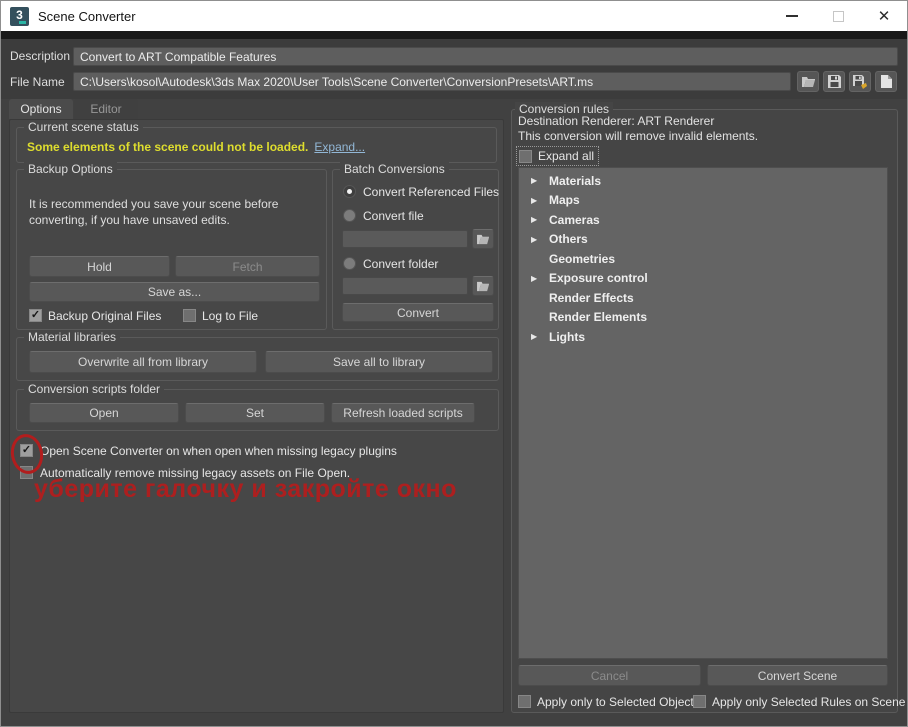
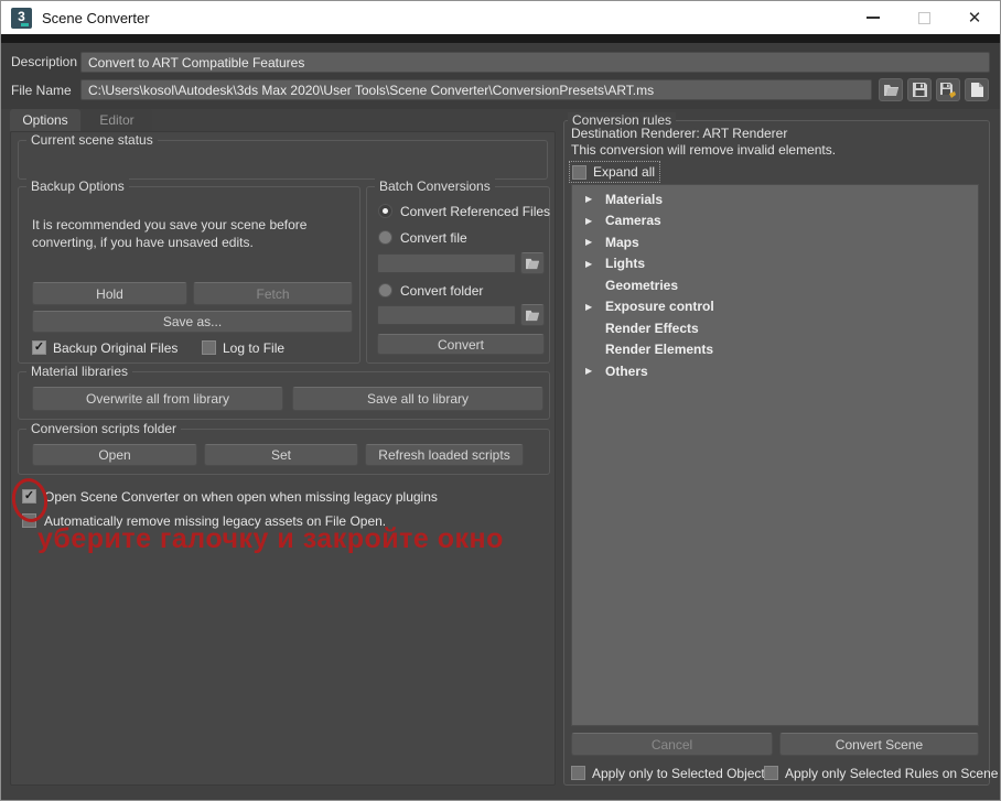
  3
  Scene Converter
  ✕
  Description
  Convert to ART Compatible Features
  File Name
  C:\Users\kosol\Autodesk\3ds Max 2020\User Tools\Scene Converter\ConversionPresets\ART.ms
  Options
  Editor
  Current scene status
- Some elements of the scene could not be loaded. Expand...
  Backup Options
  It is recommended you save your scene before converting, if you have unsaved edits.
  Hold
  Fetch
  Save as...
  Backup Original Files
  Log to File
  Batch Conversions
  Convert Referenced Files
  Convert file
  Convert folder
  Convert
  Material libraries
  Overwrite all from library
  Save all to library
  Conversion scripts folder
  Open
  Set
  Refresh loaded scripts
  Open Scene Converter on when open when missing legacy plugins
  Automatically remove missing legacy assets on File Open.
  уберите галочку и закройте окно
  Conversion rules
  Destination Renderer: ART Renderer
  This conversion will remove invalid elements.
  Expand all
  ▶
  Materials
  ▶
- Maps
+ Cameras
  ▶
- Cameras
+ Maps
  ▶
- Others
+ Lights
  Geometries
  ▶
  Exposure control
  Render Effects
  Render Elements
  ▶
- Lights
+ Others
  Cancel
  Convert Scene
  Apply only to Selected Objec
  Apply only Selected Rules on Scene
